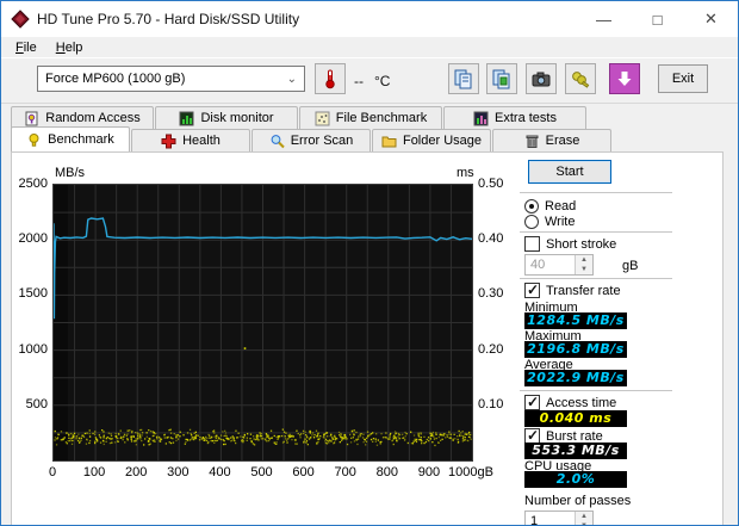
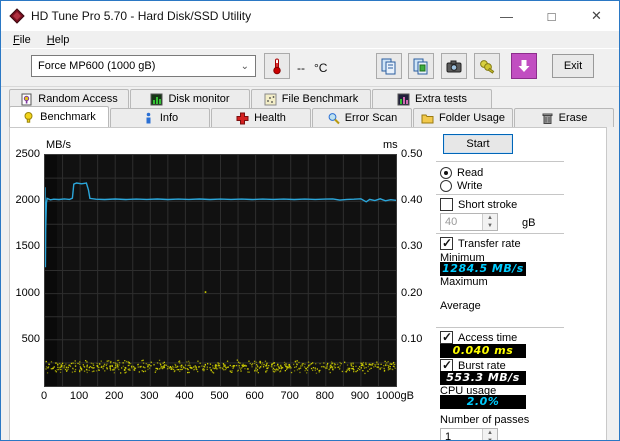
  HD Tune Pro 5.70 - Hard Disk/SSD Utility
  —
  □
  ✕
  File
  Help
  Force MP600 (1000 gB)
  ⌄
  --
  °C
  Exit
  Random Access
  Disk monitor
  File Benchmark
  Extra tests
  Benchmark
+ Info
  Health
  Error Scan
  Folder Usage
  Erase
  MB/s
  ms
  2500
  2000
  1500
  1000
  500
  0.50
  0.40
  0.30
  0.20
  0.10
  0
  100
  200
  300
  400
  500
  600
  700
  800
  900
  1000gB
  Start
  Read
  Write
  Short stroke
  40
  gB
  Transfer rate
  Minimum
  1284.5 MB/s
  Maximum
- 2196.8 MB/s
  Average
- 2022.9 MB/s
  Access time
  0.040 ms
  Burst rate
  553.3 MB/s
  CPU usage
  2.0%
  Number of passes
  1
